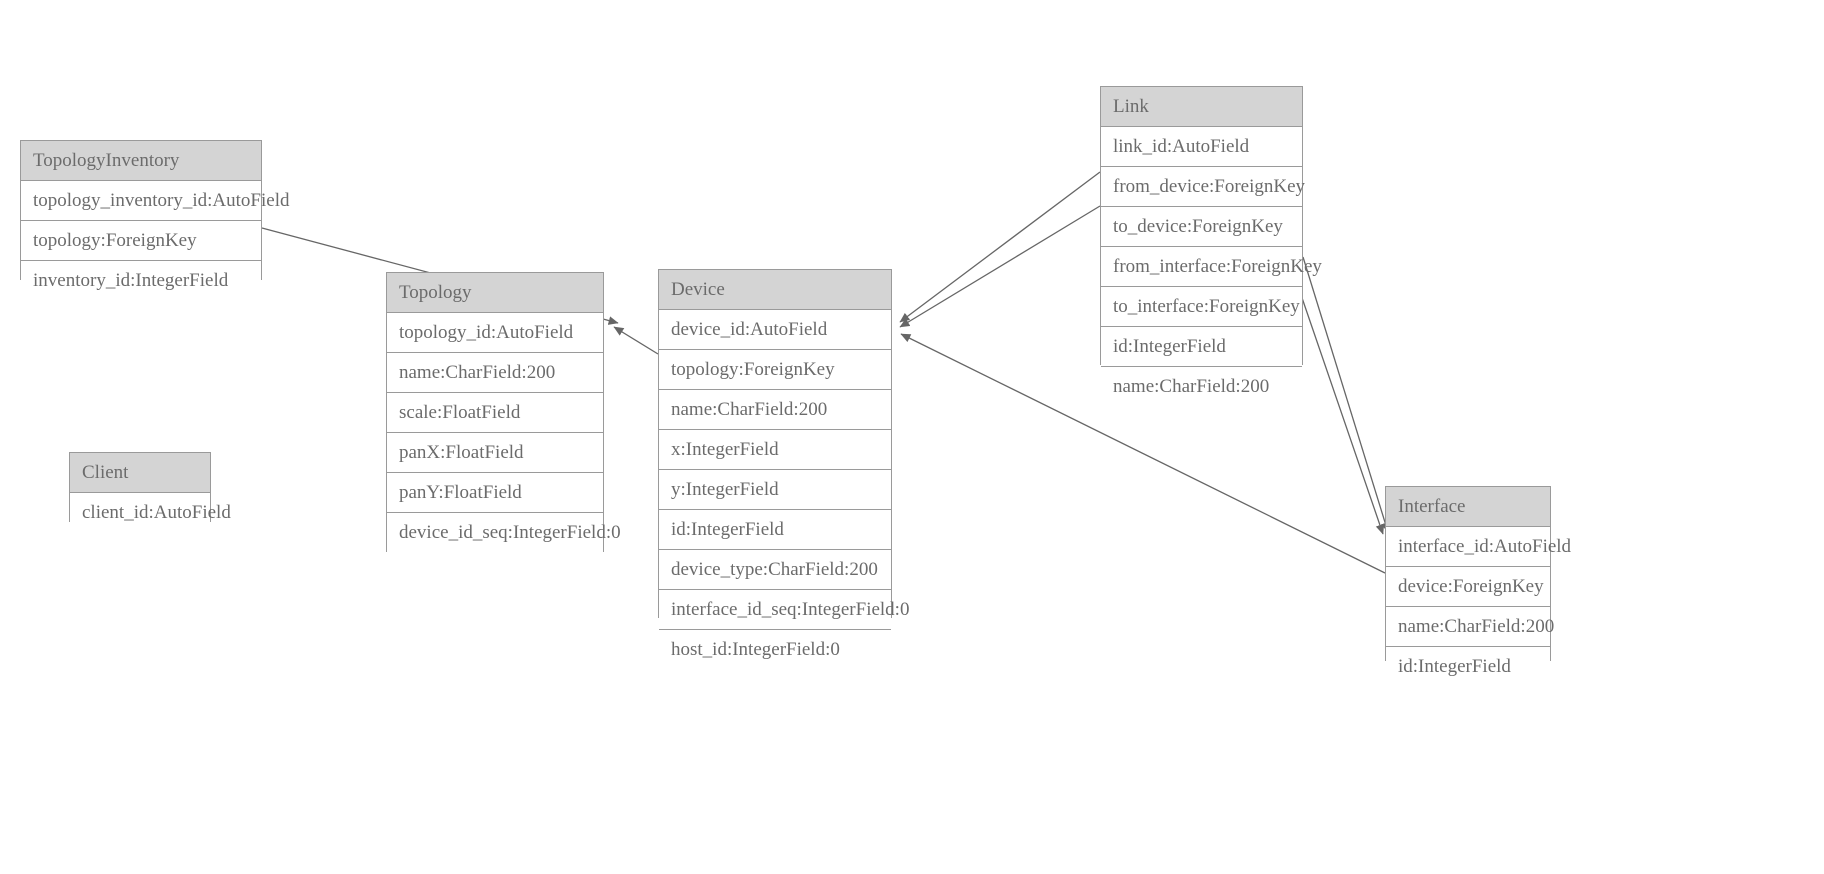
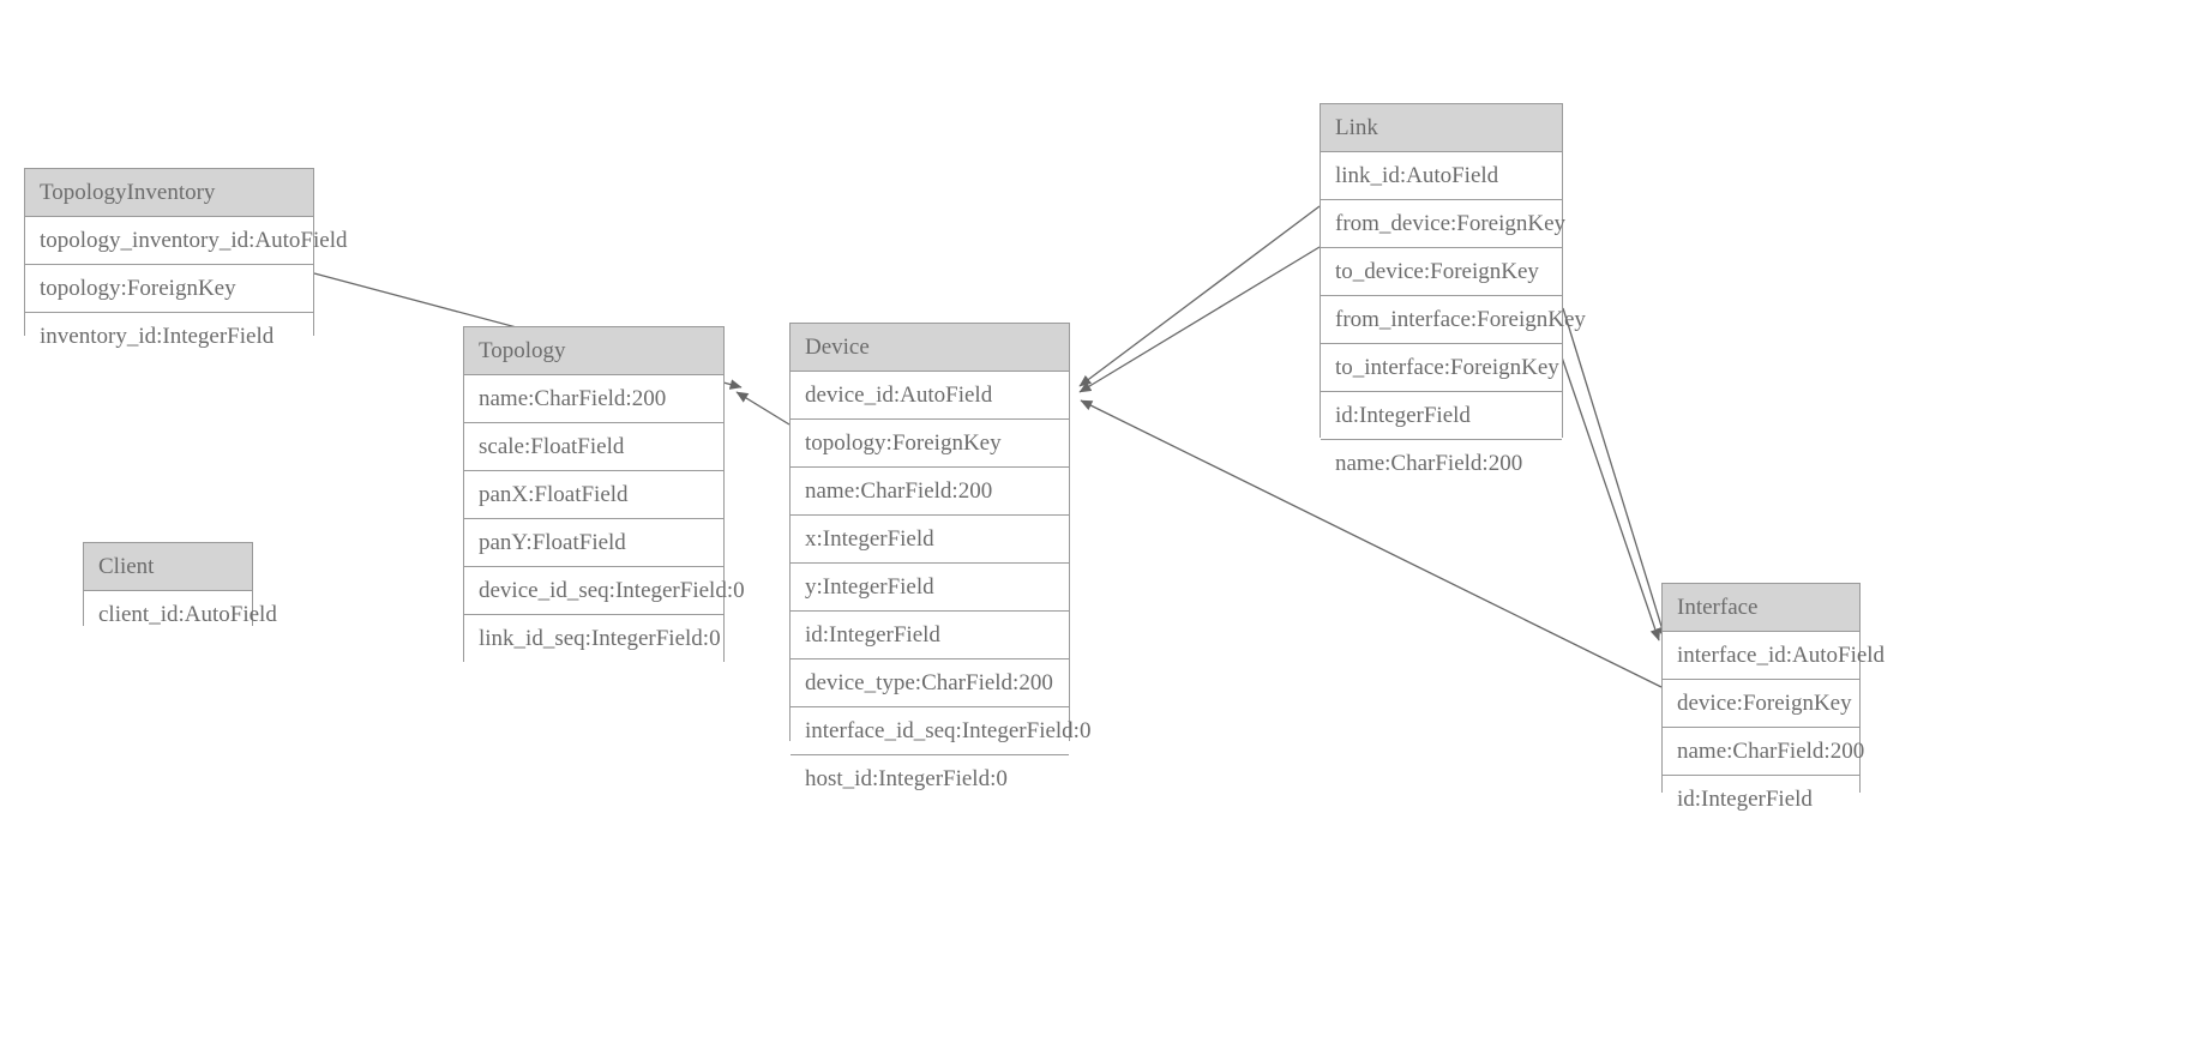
  TopologyInventory
  topology_inventory_id:AutoField
  topology:ForeignKey
  inventory_id:IntegerField
  Topology
- topology_id:AutoField
  name:CharField:200
  scale:FloatField
  panX:FloatField
  panY:FloatField
  device_id_seq:IntegerField:0
+ link_id_seq:IntegerField:0
  Device
  device_id:AutoField
  topology:ForeignKey
  name:CharField:200
  x:IntegerField
  y:IntegerField
  id:IntegerField
  device_type:CharField:200
  interface_id_seq:IntegerField:0
  host_id:IntegerField:0
  Link
  link_id:AutoField
  from_device:ForeignKey
  to_device:ForeignKey
  from_interface:ForeignKey
  to_interface:ForeignKey
  id:IntegerField
  name:CharField:200
  Interface
  interface_id:AutoField
  device:ForeignKey
  name:CharField:200
  id:IntegerField
  Client
  client_id:AutoField
